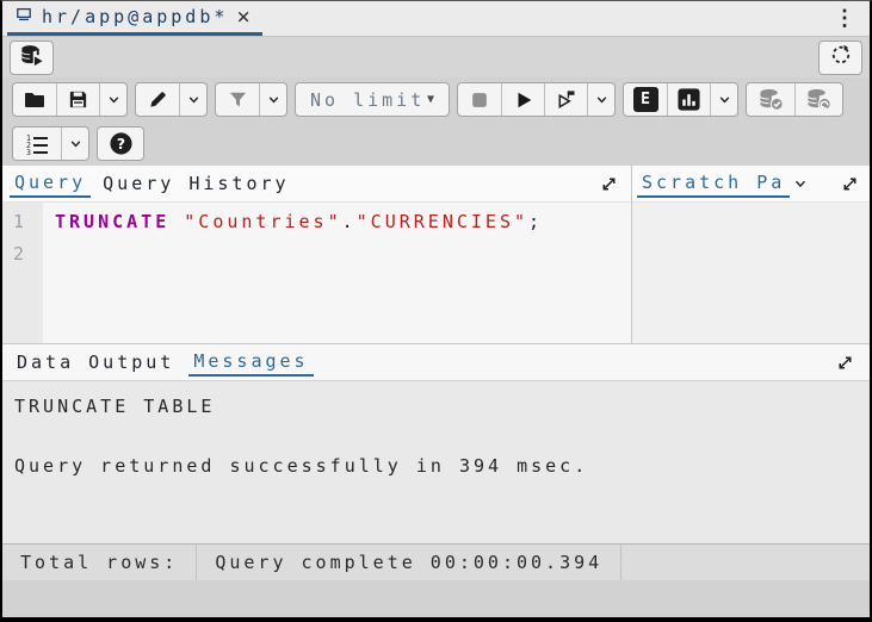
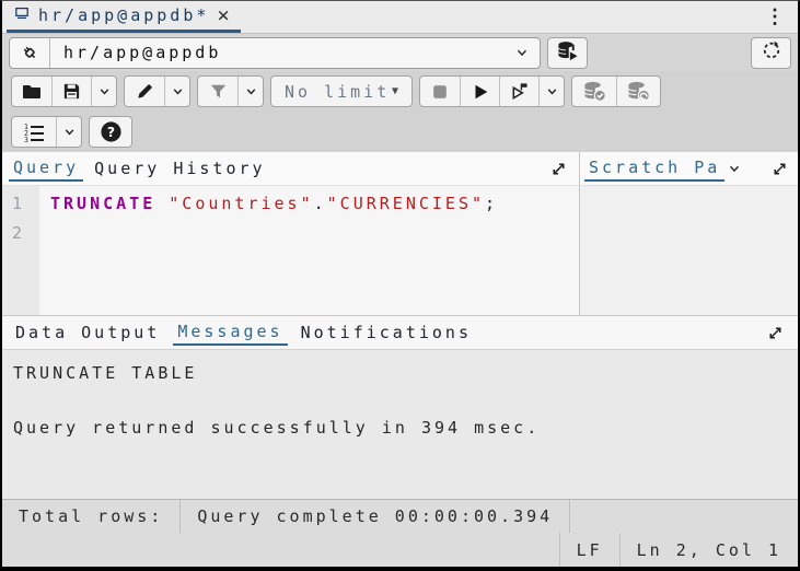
  hr/app@appdb*
  ×
  ⋮
+ hr/app@appdb
  No limit
  ▼
- E
  1
  2
  3
  ?
  Query
  Query History
  1
  2
  TRUNCATE "Countries"."CURRENCIES";
  Scratch Pa
  Data Output
  Messages
+ Notifications
  TRUNCATE TABLE
  Query returned successfully in 394 msec.
  Total rows:
  Query complete 00:00:00.394
+ LF
+ Ln 2, Col 1
